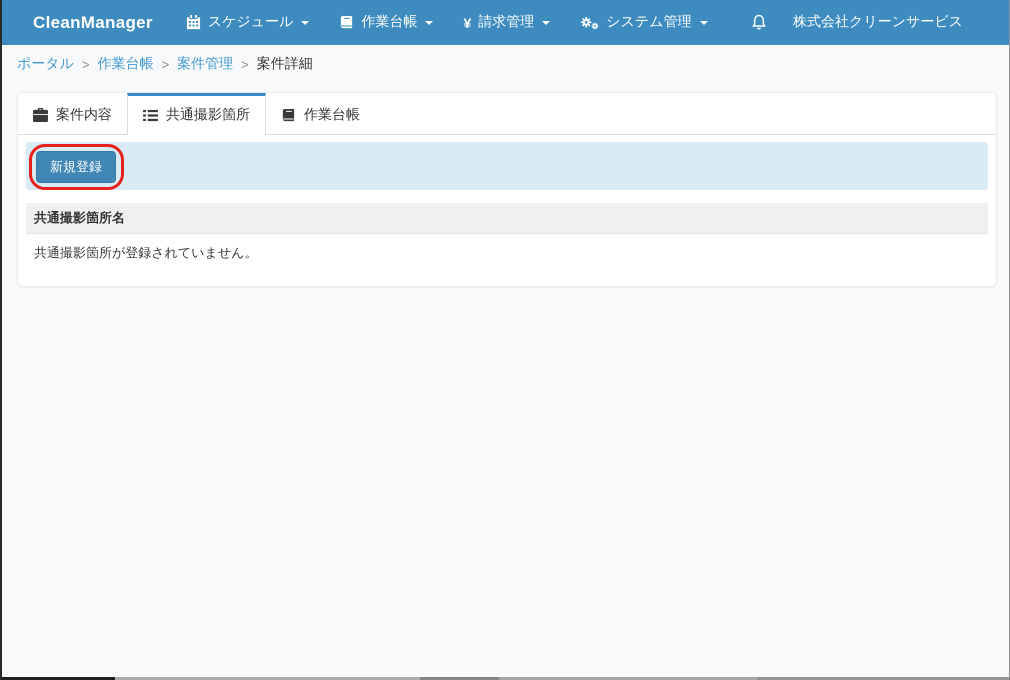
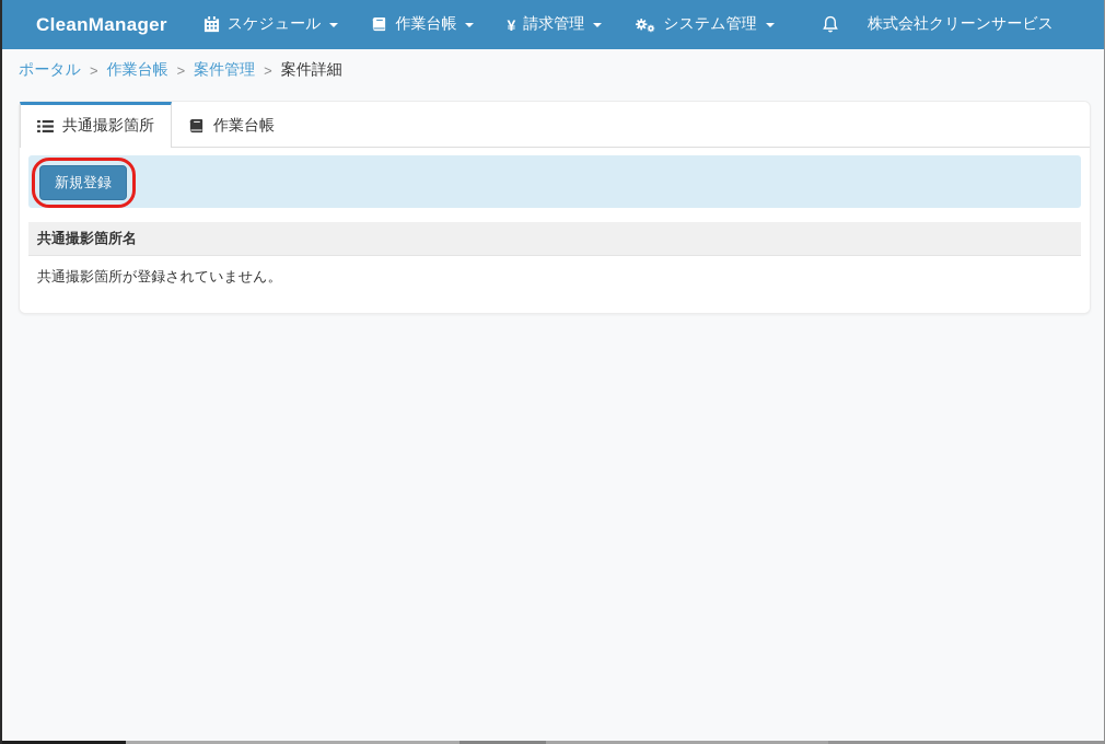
  CleanManager
  スケジュール
  作業台帳
  ¥
  請求管理
  システム管理
  株式会社クリーンサービス
  ポータル
  >
  作業台帳
  >
  案件管理
  >
  案件詳細
- 案件内容
  共通撮影箇所
  作業台帳
  新規登録
  共通撮影箇所名
  共通撮影箇所が登録されていません。
